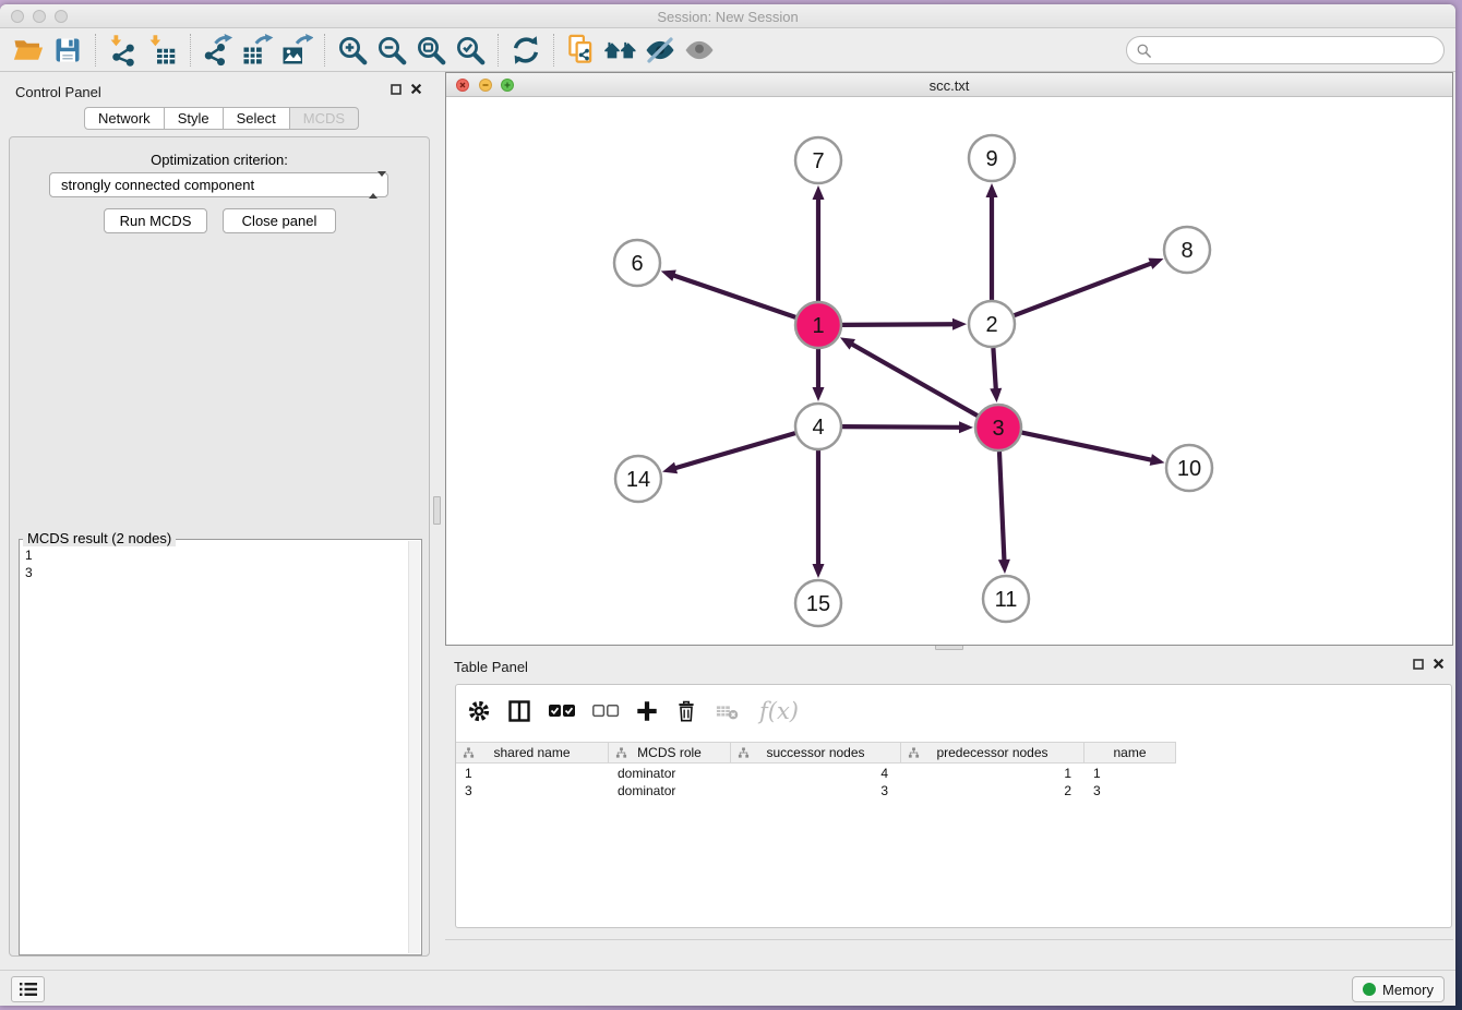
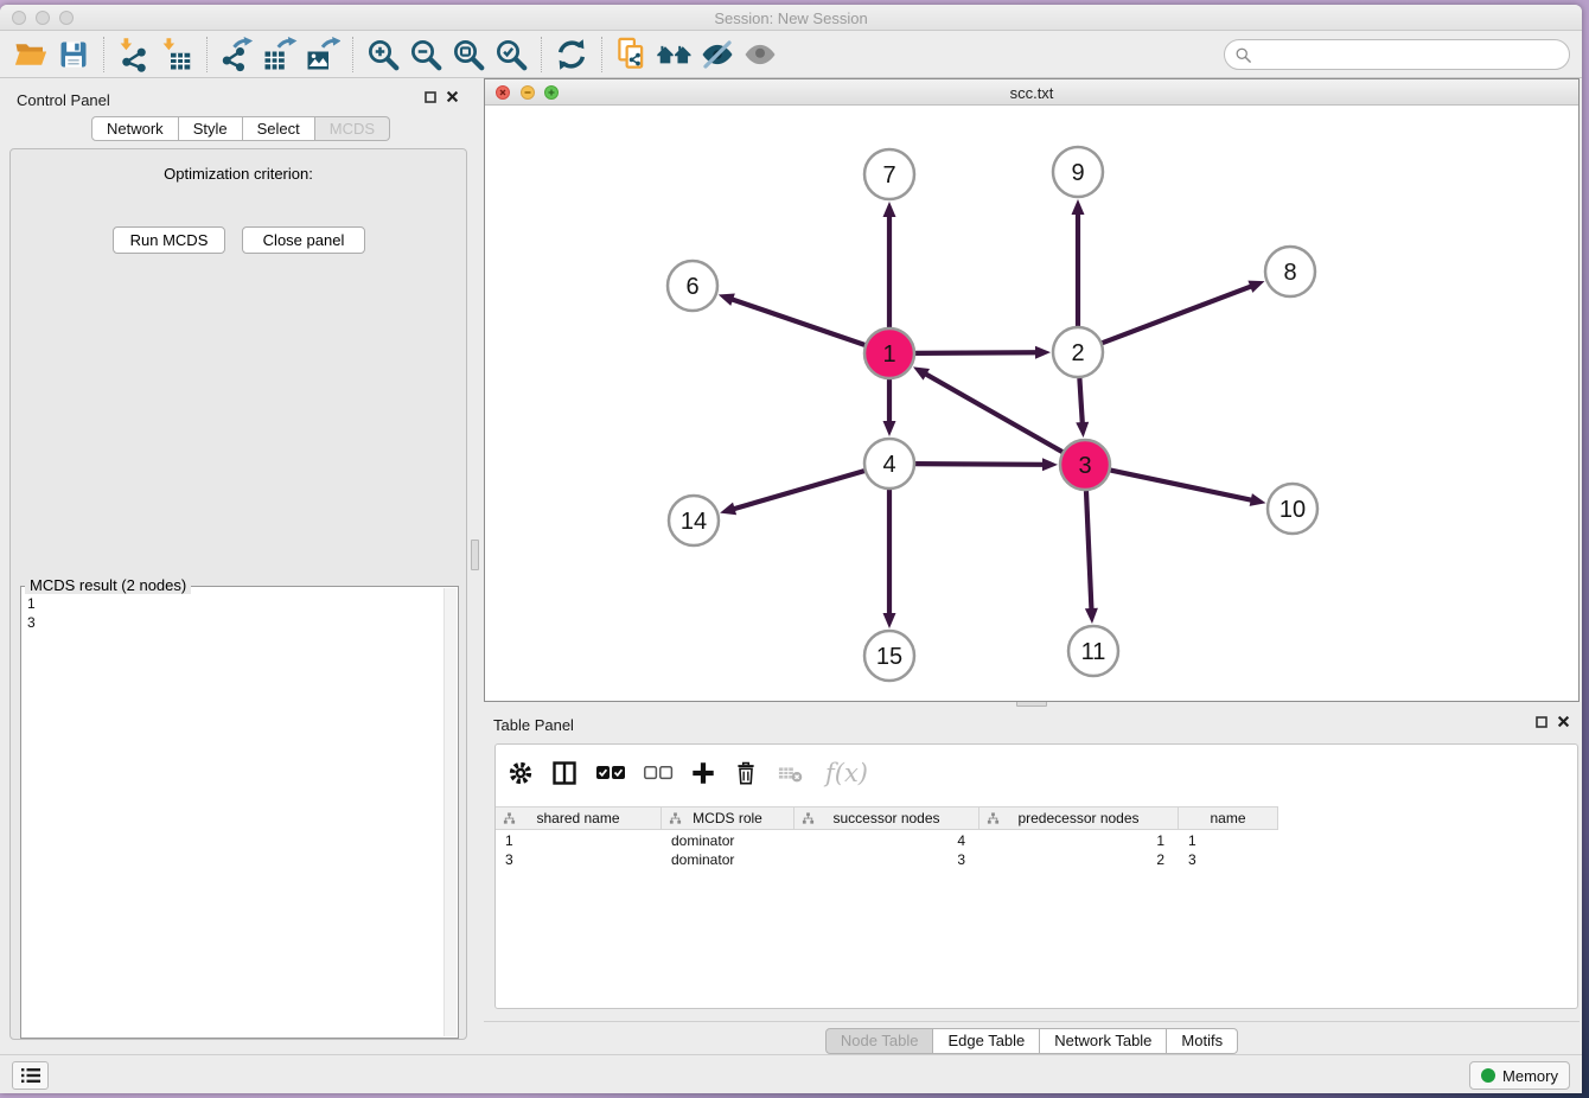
  Session: New Session
  Control Panel
  Network
  Style
  Select
  MCDS
  Optimization criterion:
- strongly connected component
  Run MCDS
  Close panel
  MCDS result (2 nodes)
  1
  3
  scc.txt
  7
  9
  6
  8
  1
  2
  4
  3
  14
  10
  15
  11
  Table Panel
  f(x)
  shared name
  MCDS role
  successor nodes
  predecessor nodes
  name
  1
  dominator
  4
  1
  1
  3
  dominator
  3
  2
  3
+ Node Table
+ Edge Table
+ Network Table
+ Motifs
  Memory
